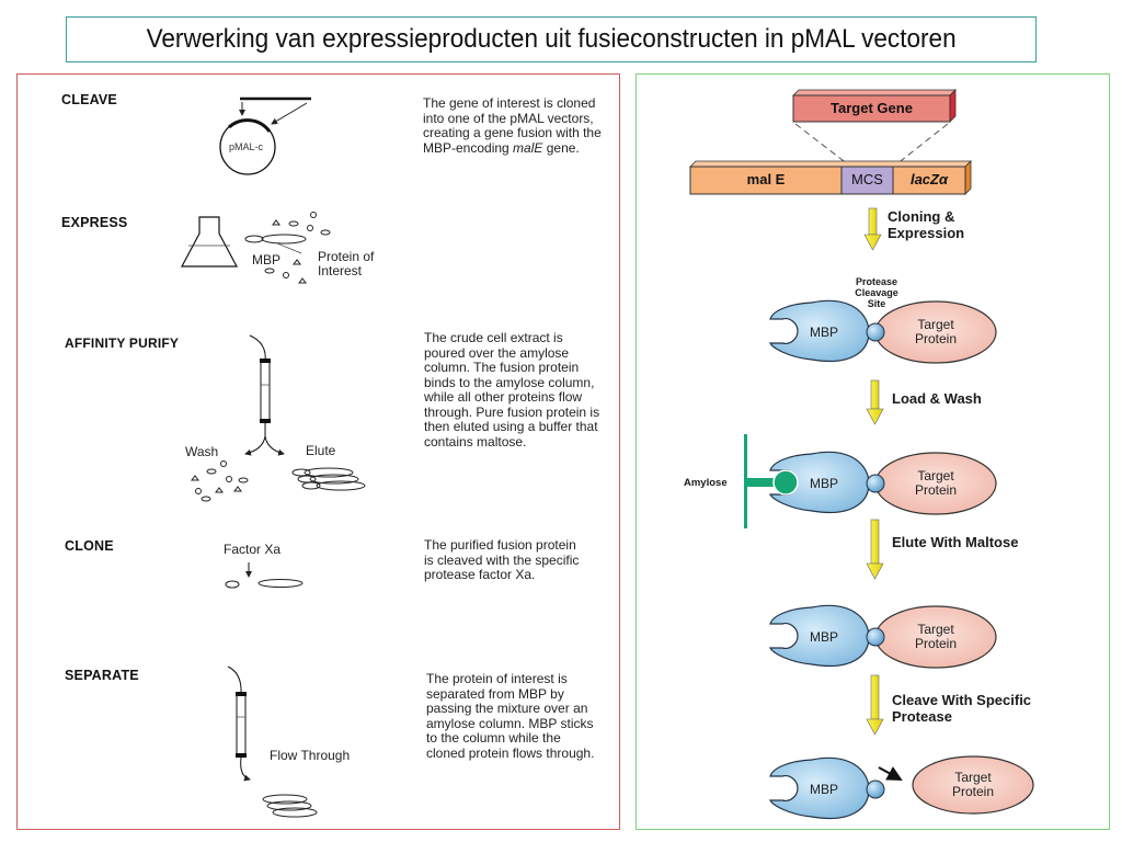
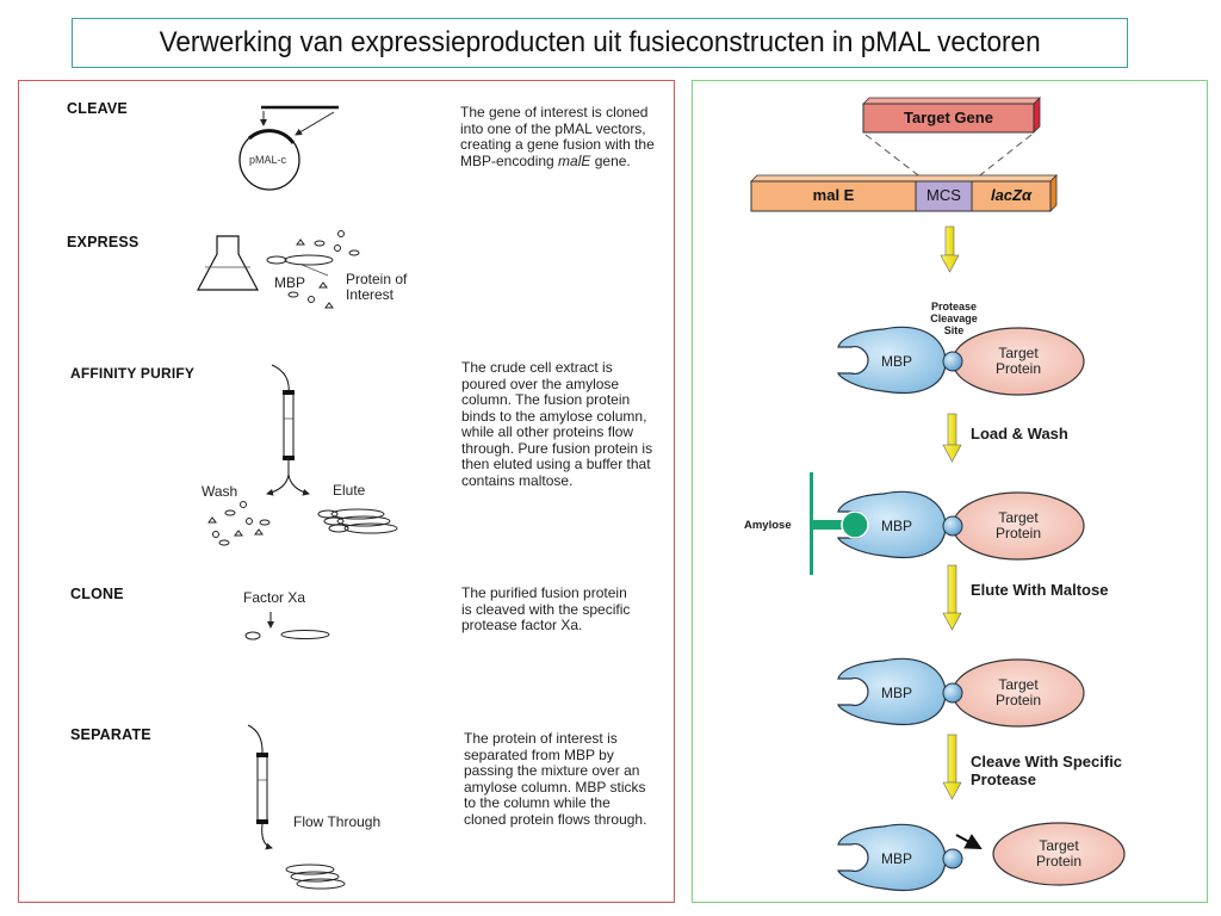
  Verwerking van expressieproducten uit fusieconstructen in pMAL vectoren
  CLEAVE
  pMAL-c
  The gene of interest is cloned into one of the pMAL vectors, creating a gene fusion with the MBP-encoding malE gene.
  EXPRESS
  MBP
  Protein of Interest
  AFFINITY PURIFY
  Wash
  Elute
  The crude cell extract is poured over the amylose column. The fusion protein binds to the amylose column, while all other proteins flow through. Pure fusion protein is then eluted using a buffer that contains maltose.
  CLONE
  Factor Xa
  The purified fusion protein is cleaved with the specific protease factor Xa.
  SEPARATE
  Flow Through
  The protein of interest is separated from MBP by passing the mixture over an amylose column. MBP sticks to the column while the cloned protein flows through.
  Target Gene
  mal E
  MCS
  lacZα
- Cloning & Expression
  Load & Wash
  Elute With Maltose
  Cleave With Specific Protease
  Protease Cleavage Site
  Amylose
  MBP
  Target Protein
  MBP
  Target Protein
  MBP
  Target Protein
  MBP
  Target Protein
